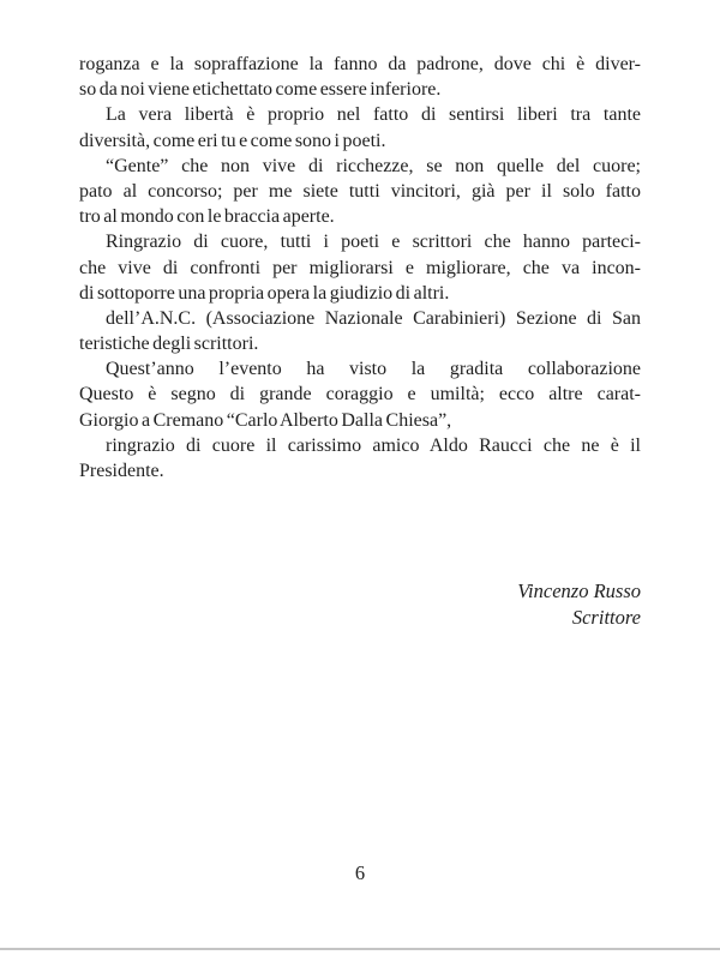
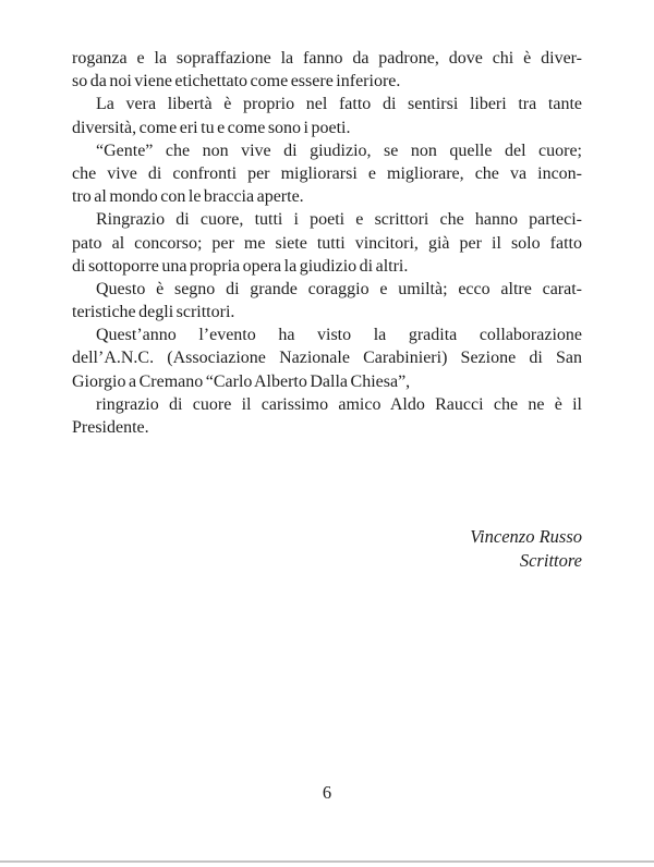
  roganza e la sopraffazione la fanno da padrone, dove chi è diver-
  so da noi viene etichettato come essere inferiore.
  La vera libertà è proprio nel fatto di sentirsi liberi tra tante
  diversità, come eri tu e come sono i poeti.
- “Gente” che non vive di ricchezze, se non quelle del cuore;
+ “Gente” che non vive di giudizio, se non quelle del cuore;
- pato al concorso; per me siete tutti vincitori, già per il solo fatto
+ che vive di confronti per migliorarsi e migliorare, che va incon-
  tro al mondo con le braccia aperte.
  Ringrazio di cuore, tutti i poeti e scrittori che hanno parteci-
- che vive di confronti per migliorarsi e migliorare, che va incon-
+ pato al concorso; per me siete tutti vincitori, già per il solo fatto
  di sottoporre una propria opera la giudizio di altri.
- dell’A.N.C. (Associazione Nazionale Carabinieri) Sezione di San
+ Questo è segno di grande coraggio e umiltà; ecco altre carat-
  teristiche degli scrittori.
  Quest’anno l’evento ha visto la gradita collaborazione
- Questo è segno di grande coraggio e umiltà; ecco altre carat-
+ dell’A.N.C. (Associazione Nazionale Carabinieri) Sezione di San
  Giorgio a Cremano “Carlo Alberto Dalla Chiesa”,
  ringrazio di cuore il carissimo amico Aldo Raucci che ne è il
  Presidente.
  Vincenzo Russo
  Scrittore
  6
